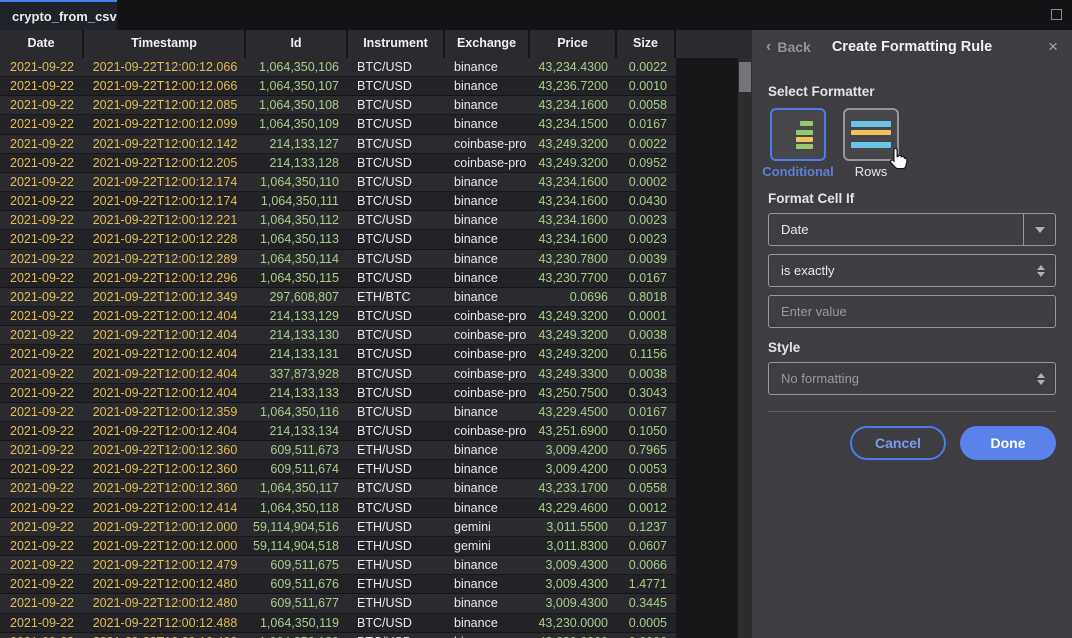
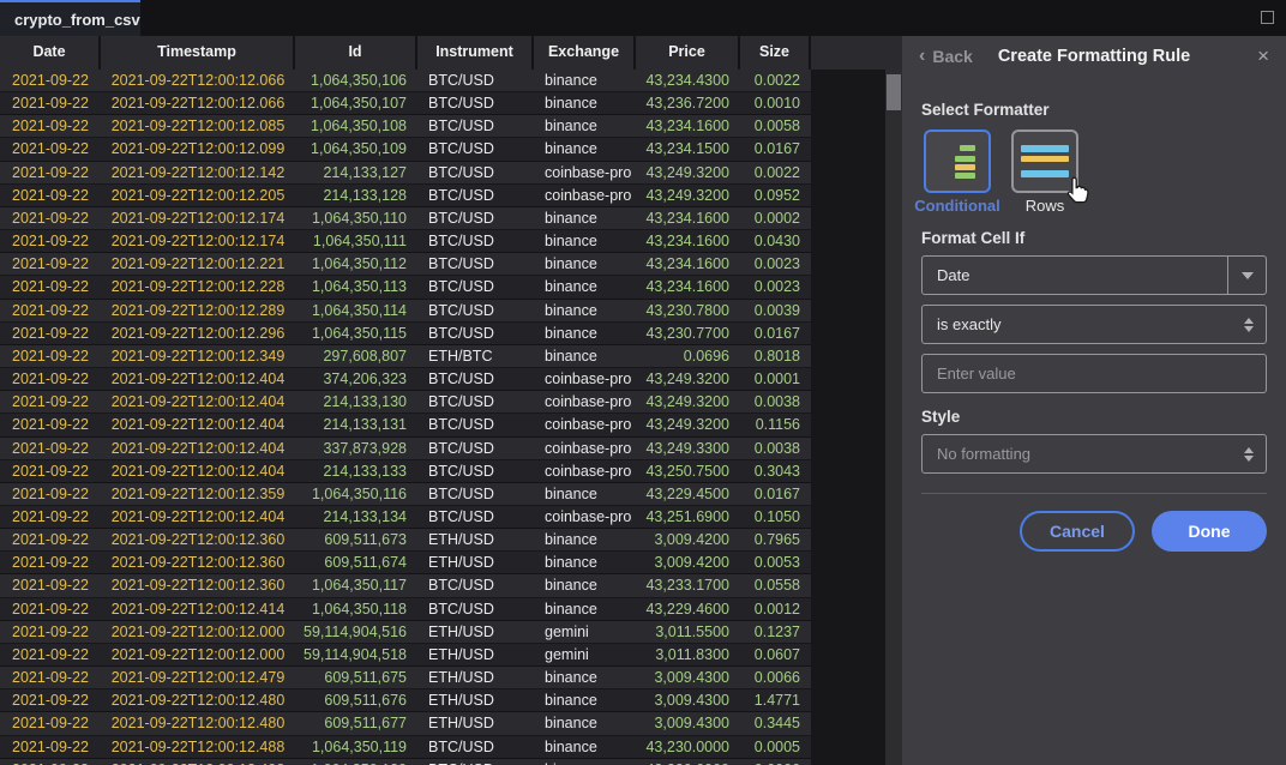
  crypto_from_csv
  Date
  Timestamp
  Id
  Instrument
  Exchange
  Price
  Size
  2021-09-22
  2021-09-22T12:00:12.066
  1,064,350,106
  BTC/USD
  binance
  43,234.4300
  0.0022
  2021-09-22
  2021-09-22T12:00:12.066
  1,064,350,107
  BTC/USD
  binance
  43,236.7200
  0.0010
  2021-09-22
  2021-09-22T12:00:12.085
  1,064,350,108
  BTC/USD
  binance
  43,234.1600
  0.0058
  2021-09-22
  2021-09-22T12:00:12.099
  1,064,350,109
  BTC/USD
  binance
  43,234.1500
  0.0167
  2021-09-22
  2021-09-22T12:00:12.142
  214,133,127
  BTC/USD
  coinbase-pro
  43,249.3200
  0.0022
  2021-09-22
  2021-09-22T12:00:12.205
  214,133,128
  BTC/USD
  coinbase-pro
  43,249.3200
  0.0952
  2021-09-22
  2021-09-22T12:00:12.174
  1,064,350,110
  BTC/USD
  binance
  43,234.1600
  0.0002
  2021-09-22
  2021-09-22T12:00:12.174
  1,064,350,111
  BTC/USD
  binance
  43,234.1600
  0.0430
  2021-09-22
  2021-09-22T12:00:12.221
  1,064,350,112
  BTC/USD
  binance
  43,234.1600
  0.0023
  2021-09-22
  2021-09-22T12:00:12.228
  1,064,350,113
  BTC/USD
  binance
  43,234.1600
  0.0023
  2021-09-22
  2021-09-22T12:00:12.289
  1,064,350,114
  BTC/USD
  binance
  43,230.7800
  0.0039
  2021-09-22
  2021-09-22T12:00:12.296
  1,064,350,115
  BTC/USD
  binance
  43,230.7700
  0.0167
  2021-09-22
  2021-09-22T12:00:12.349
  297,608,807
  ETH/BTC
  binance
  0.0696
  0.8018
  2021-09-22
  2021-09-22T12:00:12.404
- 214,133,129
+ 374,206,323
  BTC/USD
  coinbase-pro
  43,249.3200
  0.0001
  2021-09-22
  2021-09-22T12:00:12.404
  214,133,130
  BTC/USD
  coinbase-pro
  43,249.3200
  0.0038
  2021-09-22
  2021-09-22T12:00:12.404
  214,133,131
  BTC/USD
  coinbase-pro
  43,249.3200
  0.1156
  2021-09-22
  2021-09-22T12:00:12.404
  337,873,928
  BTC/USD
  coinbase-pro
  43,249.3300
  0.0038
  2021-09-22
  2021-09-22T12:00:12.404
  214,133,133
  BTC/USD
  coinbase-pro
  43,250.7500
  0.3043
  2021-09-22
  2021-09-22T12:00:12.359
  1,064,350,116
  BTC/USD
  binance
  43,229.4500
  0.0167
  2021-09-22
  2021-09-22T12:00:12.404
  214,133,134
  BTC/USD
  coinbase-pro
  43,251.6900
  0.1050
  2021-09-22
  2021-09-22T12:00:12.360
  609,511,673
  ETH/USD
  binance
  3,009.4200
  0.7965
  2021-09-22
  2021-09-22T12:00:12.360
  609,511,674
  ETH/USD
  binance
  3,009.4200
  0.0053
  2021-09-22
  2021-09-22T12:00:12.360
  1,064,350,117
  BTC/USD
  binance
  43,233.1700
  0.0558
  2021-09-22
  2021-09-22T12:00:12.414
  1,064,350,118
  BTC/USD
  binance
  43,229.4600
  0.0012
  2021-09-22
  2021-09-22T12:00:12.000
  59,114,904,516
  ETH/USD
  gemini
  3,011.5500
  0.1237
  2021-09-22
  2021-09-22T12:00:12.000
  59,114,904,518
  ETH/USD
  gemini
  3,011.8300
  0.0607
  2021-09-22
  2021-09-22T12:00:12.479
  609,511,675
  ETH/USD
  binance
  3,009.4300
  0.0066
  2021-09-22
  2021-09-22T12:00:12.480
  609,511,676
  ETH/USD
  binance
  3,009.4300
  1.4771
  2021-09-22
  2021-09-22T12:00:12.480
  609,511,677
  ETH/USD
  binance
  3,009.4300
  0.3445
  2021-09-22
  2021-09-22T12:00:12.488
  1,064,350,119
  BTC/USD
  binance
  43,230.0000
  0.0005
  ‹
  Back
  Create Formatting Rule
  ×
  Select Formatter
  Conditional
  Rows
  Format Cell If
  Date
  is exactly
  Enter value
  Style
  No formatting
  Cancel
  Done
